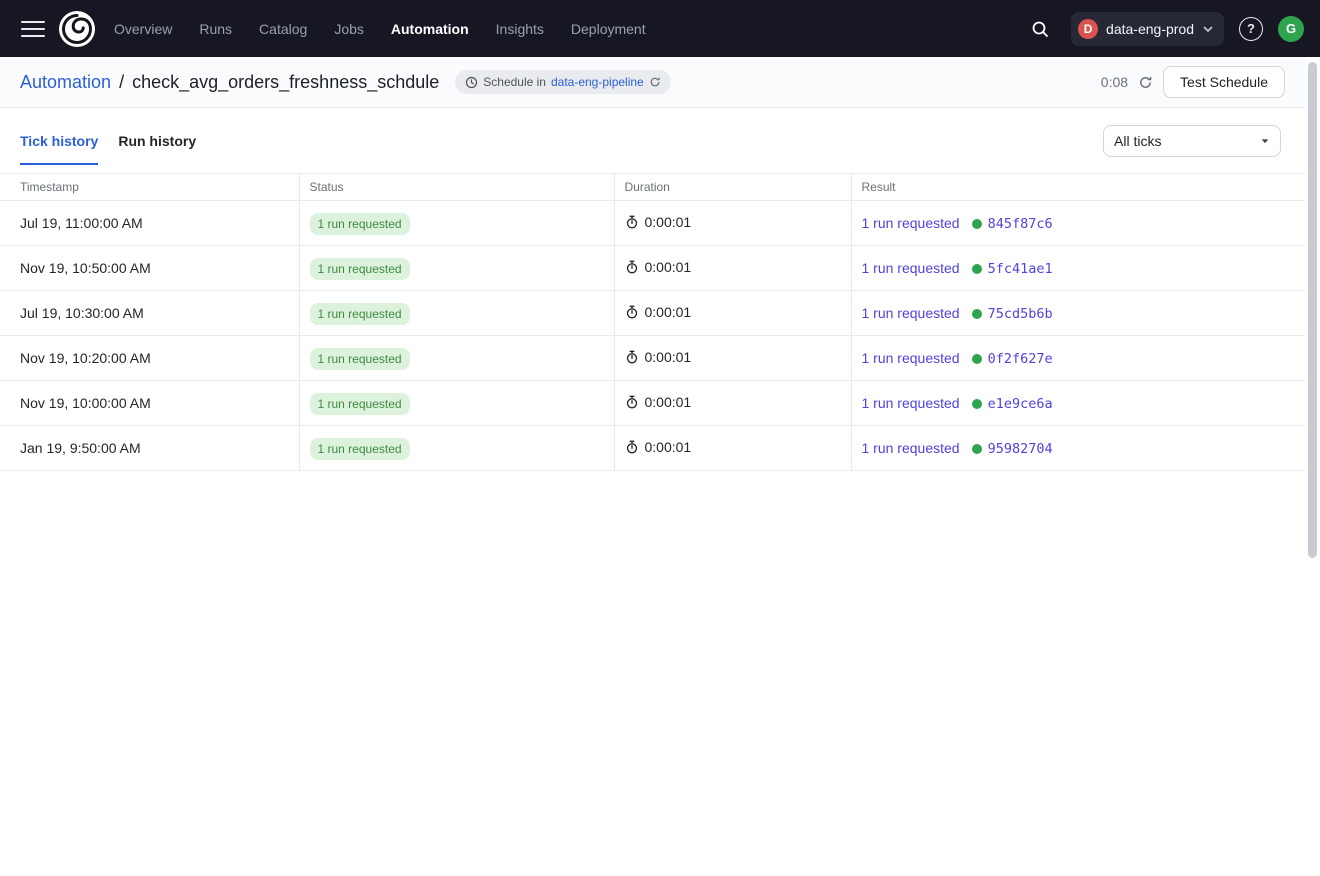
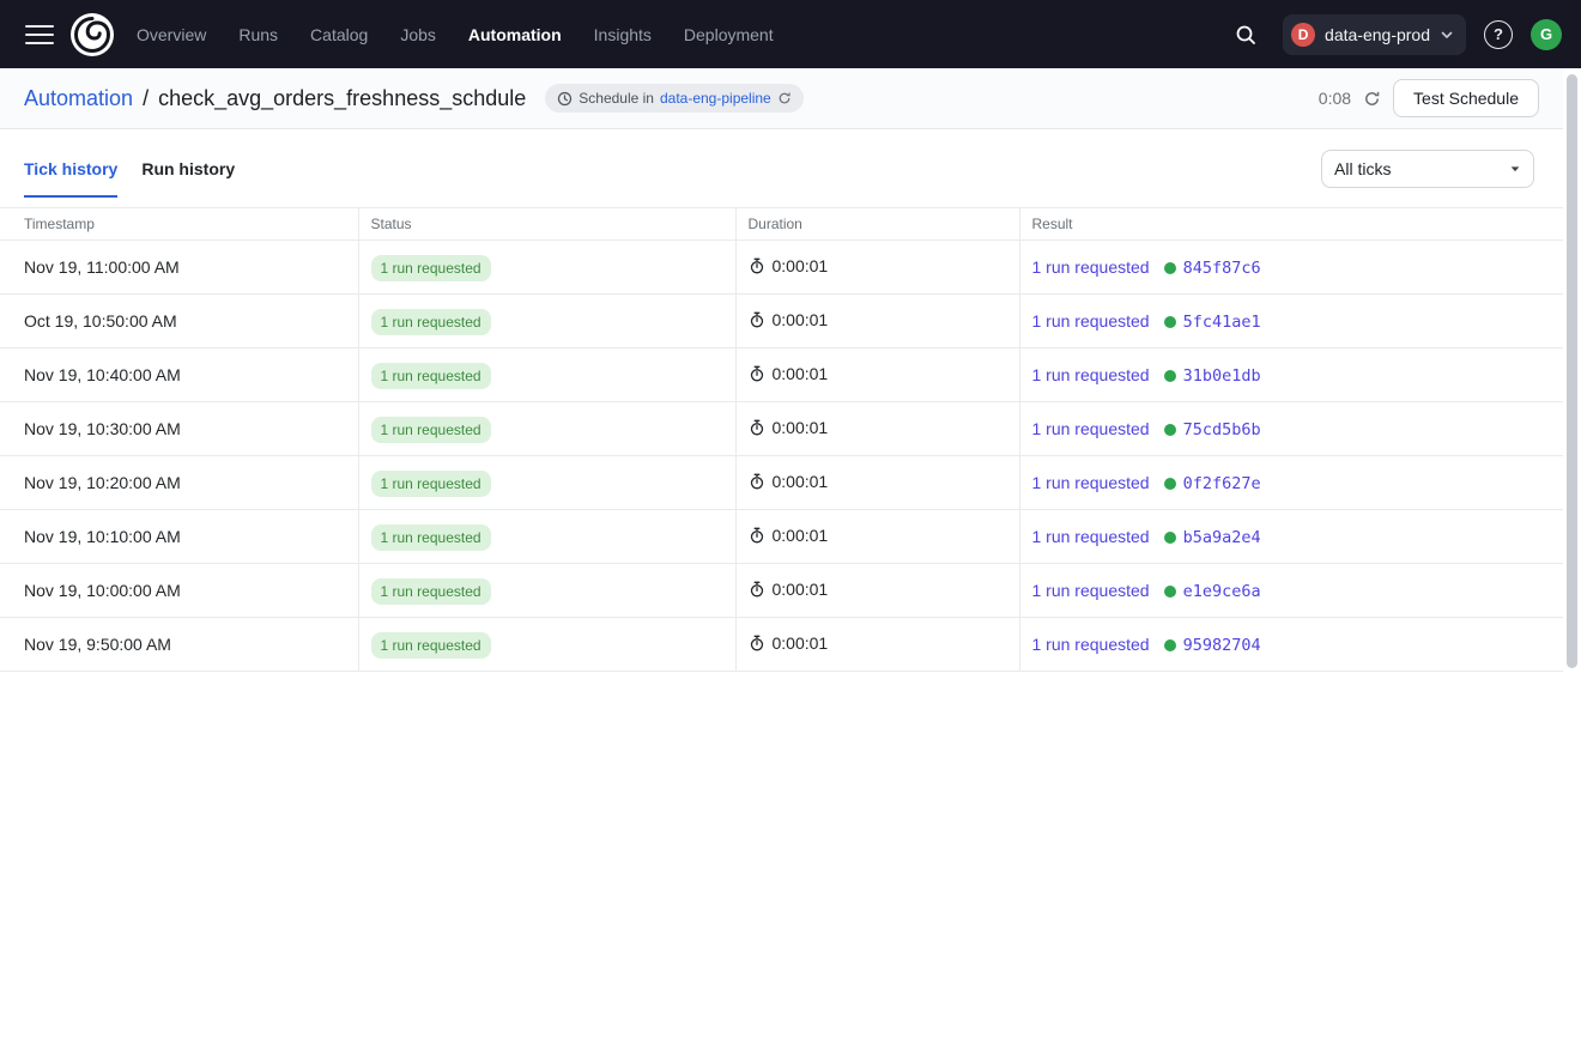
  Overview
  Runs
  Catalog
  Jobs
  Automation
  Insights
  Deployment
  D
  data-eng-prod
  ?
  G
  Automation
  /
  check_avg_orders_freshness_schdule
  Schedule in
  data-eng-pipeline
  0:08
  Test Schedule
  Tick history
  Run history
  All ticks
  Timestamp	Status	Duration	Result
- Jul 19, 11:00:00 AM	1 run requested	0:00:01	1 run requested 845f87c6
+ Nov 19, 11:00:00 AM	1 run requested	0:00:01	1 run requested 845f87c6
- Nov 19, 10:50:00 AM	1 run requested	0:00:01	1 run requested 5fc41ae1
+ Oct 19, 10:50:00 AM	1 run requested	0:00:01	1 run requested 5fc41ae1
+ Nov 19, 10:40:00 AM	1 run requested	0:00:01	1 run requested 31b0e1db
- Jul 19, 10:30:00 AM	1 run requested	0:00:01	1 run requested 75cd5b6b
+ Nov 19, 10:30:00 AM	1 run requested	0:00:01	1 run requested 75cd5b6b
  Nov 19, 10:20:00 AM	1 run requested	0:00:01	1 run requested 0f2f627e
+ Nov 19, 10:10:00 AM	1 run requested	0:00:01	1 run requested b5a9a2e4
  Nov 19, 10:00:00 AM	1 run requested	0:00:01	1 run requested e1e9ce6a
- Jan 19, 9:50:00 AM	1 run requested	0:00:01	1 run requested 95982704
+ Nov 19, 9:50:00 AM	1 run requested	0:00:01	1 run requested 95982704
